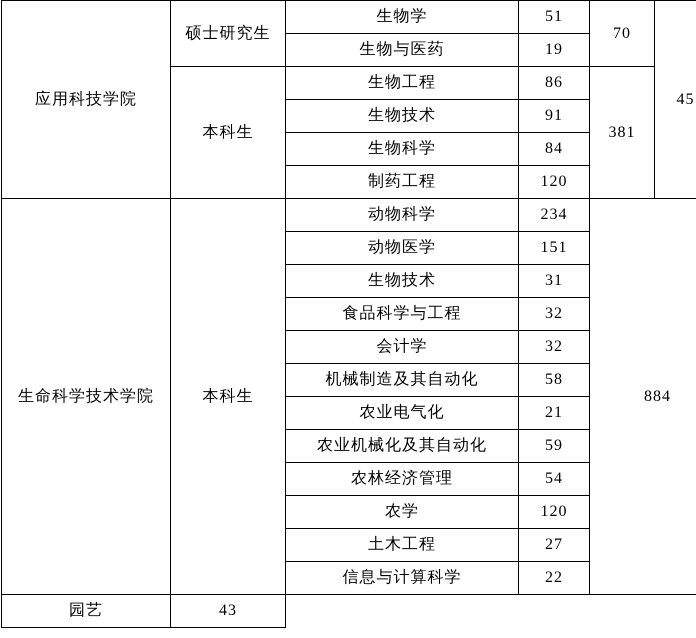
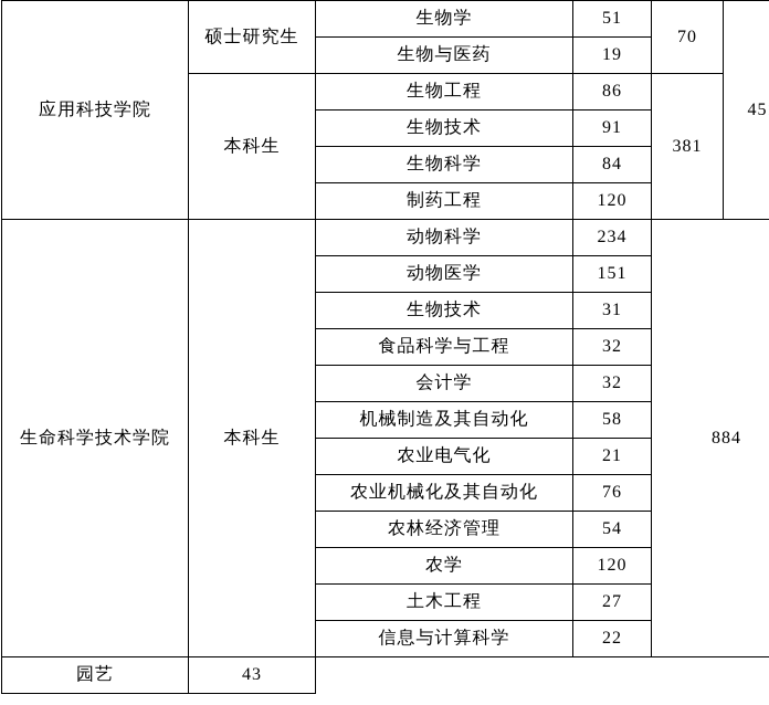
  应用科技学院	硕士研究生	生物学	51	70	45
  生物与医药	19
  本科生	生物工程	86	381
  生物技术	91
  生物科学	84
  制药工程	120
  生命科学技术学院	本科生	动物科学	234	884
  动物医学	151
  生物技术	31
  食品科学与工程	32
  会计学	32
  机械制造及其自动化	58
  农业电气化	21
- 农业机械化及其自动化	59
+ 农业机械化及其自动化	76
  农林经济管理	54
  农学	120
  土木工程	27
  信息与计算科学	22
  园艺	43
